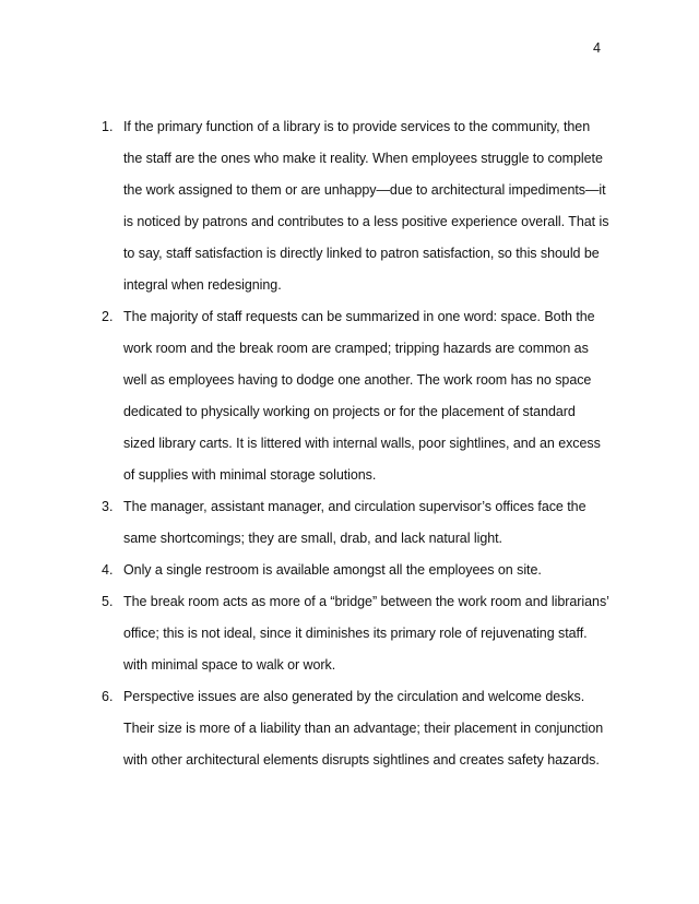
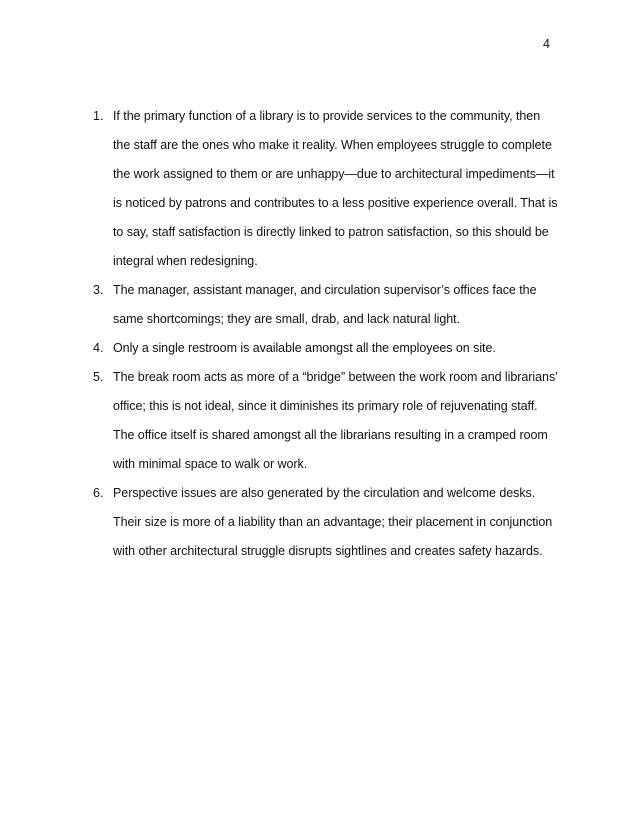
  4
  1.
  If the primary function of a library is to provide services to the community, then
  the staff are the ones who make it reality. When employees struggle to complete
  the work assigned to them or are unhappy—due to architectural impediments—it
  is noticed by patrons and contributes to a less positive experience overall. That is
  to say, staff satisfaction is directly linked to patron satisfaction, so this should be
  integral when redesigning.
- 2.
- The majority of staff requests can be summarized in one word: space. Both the
- work room and the break room are cramped; tripping hazards are common as
- well as employees having to dodge one another. The work room has no space
- dedicated to physically working on projects or for the placement of standard
- sized library carts. It is littered with internal walls, poor sightlines, and an excess
- of supplies with minimal storage solutions.
  3.
  The manager, assistant manager, and circulation supervisor’s offices face the
  same shortcomings; they are small, drab, and lack natural light.
  4.
  Only a single restroom is available amongst all the employees on site.
  5.
  The break room acts as more of a “bridge” between the work room and librarians’
  office; this is not ideal, since it diminishes its primary role of rejuvenating staff.
+ The office itself is shared amongst all the librarians resulting in a cramped room
  with minimal space to walk or work.
  6.
  Perspective issues are also generated by the circulation and welcome desks.
  Their size is more of a liability than an advantage; their placement in conjunction
- with other architectural elements disrupts sightlines and creates safety hazards.
+ with other architectural struggle disrupts sightlines and creates safety hazards.
